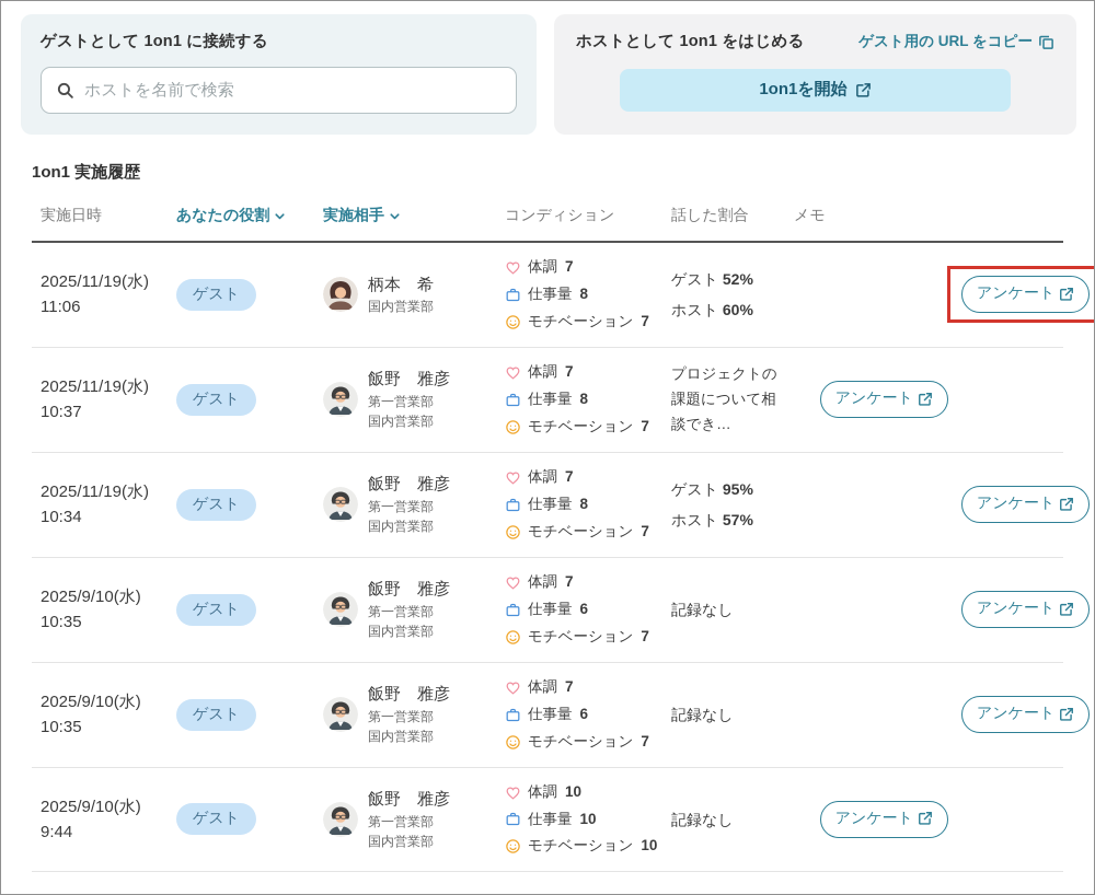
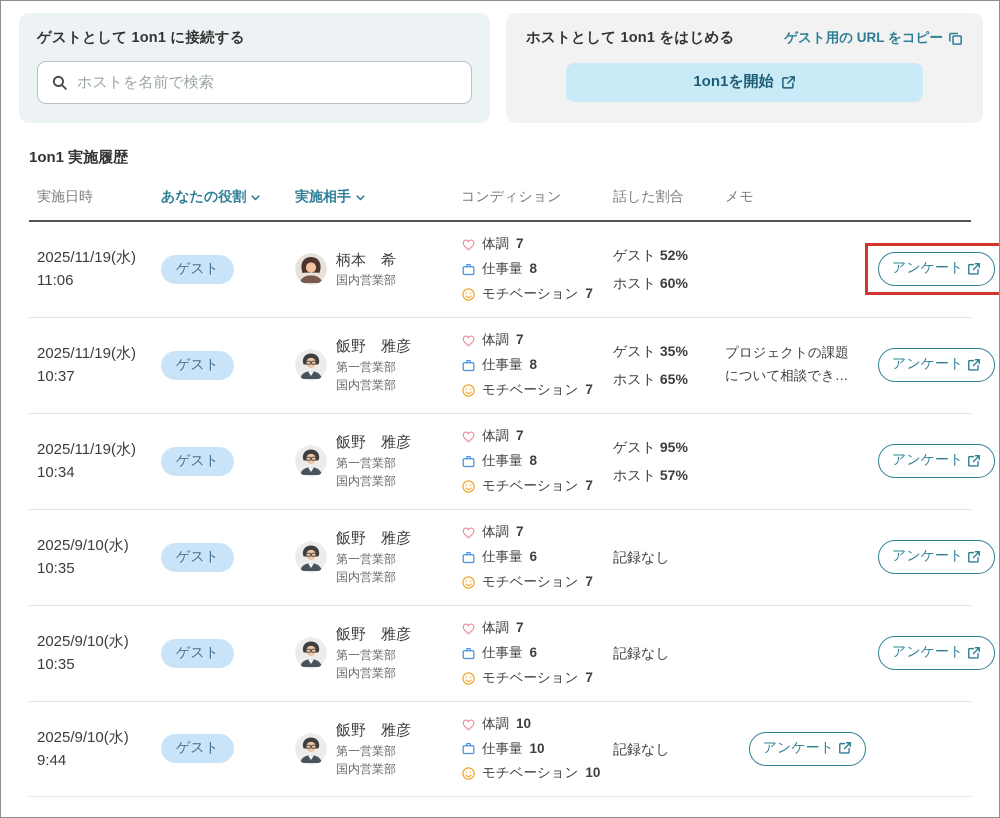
  ゲストとして 1on1 に接続する
  ホストを名前で検索
  ホストとして 1on1 をはじめる
  ゲスト用の URL をコピー
  1on1を開始
  1on1 実施履歴
  実施日時
  あなたの役割
  実施相手
  コンディション
  話した割合
  メモ
  2025/11/19(水)
  11:06
  ゲスト
  柄本 希
  国内営業部
  体調
  7
  仕事量
  8
  モチベーション
  7
  ゲスト 52%
  ホスト 60%
  アンケート
  2025/11/19(水)
  10:37
  ゲスト
  飯野 雅彦
  第一営業部
  国内営業部
  体調
  7
  仕事量
  8
  モチベーション
  7
+ ゲスト 35%
+ ホスト 65%
  プロジェクトの課題について相談でき…
  アンケート
  2025/11/19(水)
  10:34
  ゲスト
  飯野 雅彦
  第一営業部
  国内営業部
  体調
  7
  仕事量
  8
  モチベーション
  7
  ゲスト 95%
  ホスト 57%
  アンケート
  2025/9/10(水)
  10:35
  ゲスト
  飯野 雅彦
  第一営業部
  国内営業部
  体調
  7
  仕事量
  6
  モチベーション
  7
  記録なし
  アンケート
  2025/9/10(水)
  10:35
  ゲスト
  飯野 雅彦
  第一営業部
  国内営業部
  体調
  7
  仕事量
  6
  モチベーション
  7
  記録なし
  アンケート
  2025/9/10(水)
  9:44
  ゲスト
  飯野 雅彦
  第一営業部
  国内営業部
  体調
  10
  仕事量
  10
  モチベーション
  10
  記録なし
  アンケート
